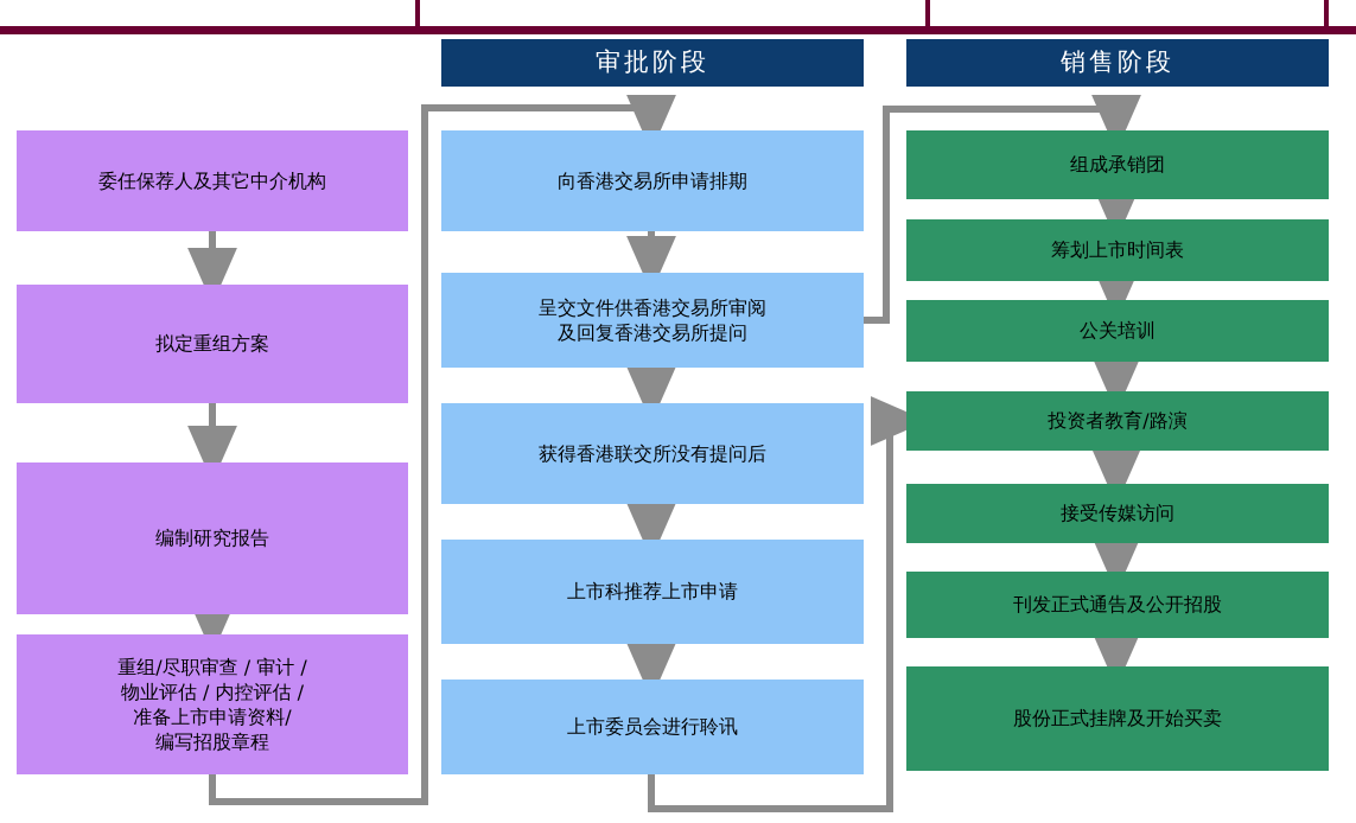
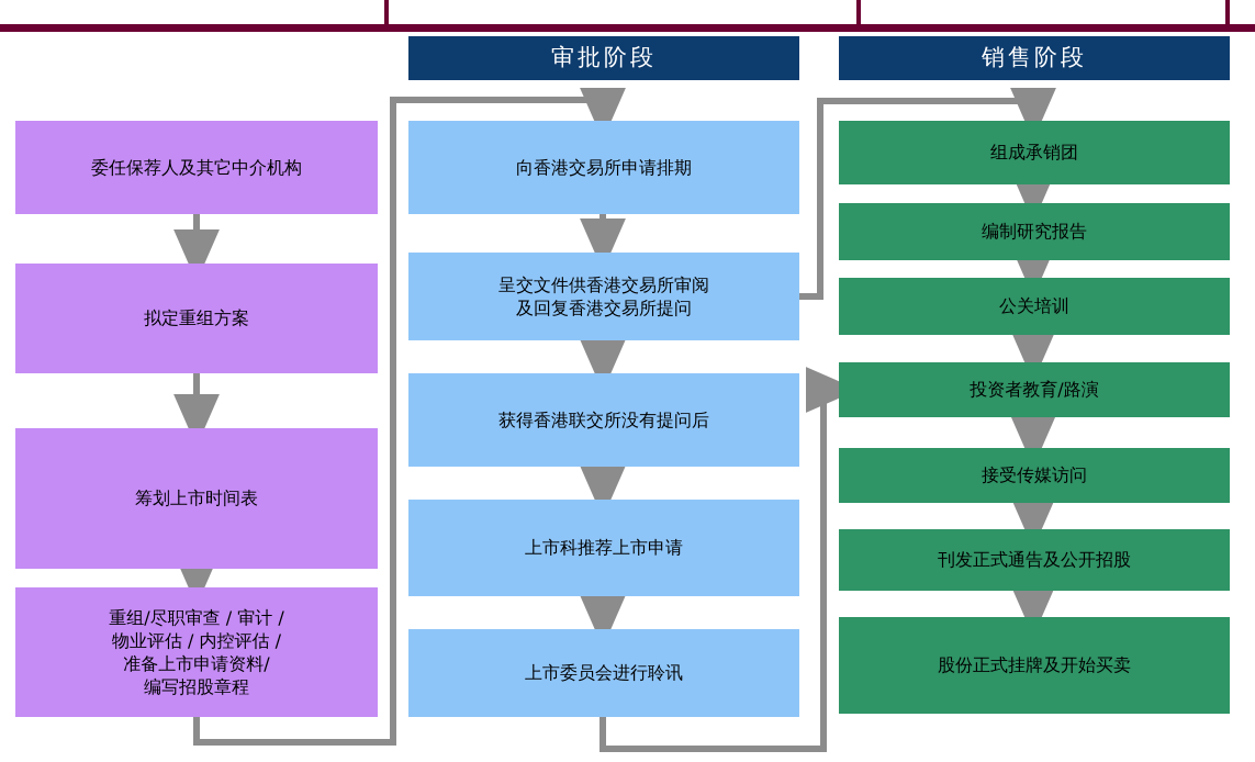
  委任保荐人及其它中介机构
  拟定重组方案
- 编制研究报告
+ 筹划上市时间表
  重组/尽职审查 / 审计 /
  物业评估 / 内控评估 /
  准备上市申请资料/
  编写招股章程
  审批阶段
  向香港交易所申请排期
  呈交文件供香港交易所审阅
  及回复香港交易所提问
  获得香港联交所没有提问后
  上市科推荐上市申请
  上市委员会进行聆讯
  销售阶段
  组成承销团
- 筹划上市时间表
+ 编制研究报告
  公关培训
  投资者教育/路演
  接受传媒访问
  刊发正式通告及公开招股
  股份正式挂牌及开始买卖
